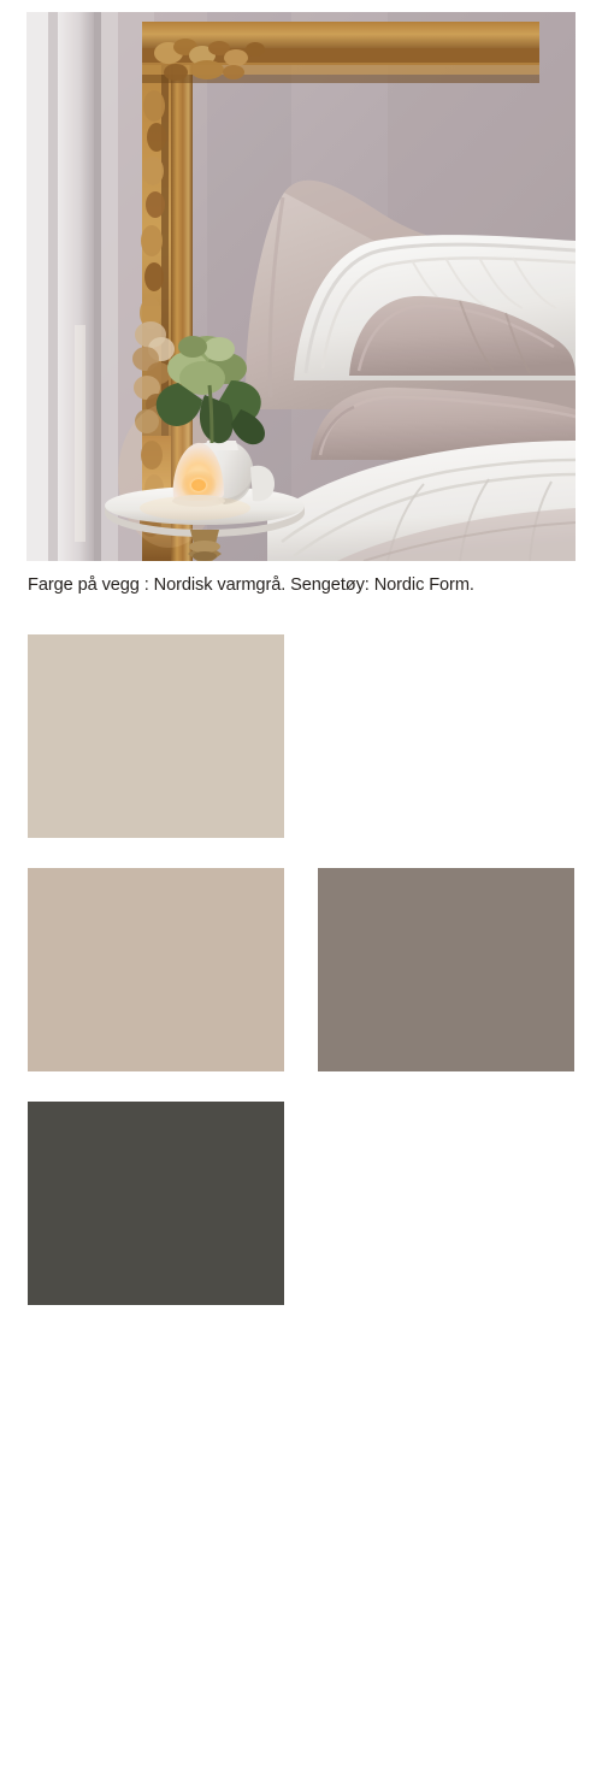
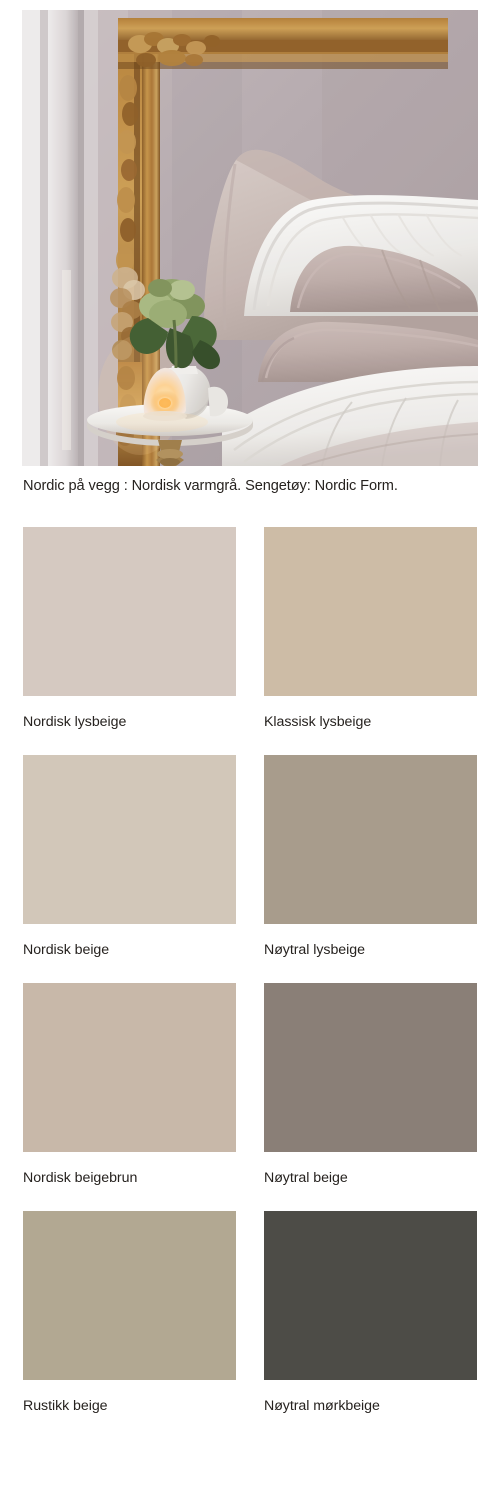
- Farge på vegg : Nordisk varmgrå. Sengetøy: Nordic Form.
+ Nordic på vegg : Nordisk varmgrå. Sengetøy: Nordic Form.
+ Nordisk lysbeige
+ Klassisk lysbeige
+ Nordisk beige
+ Nøytral lysbeige
+ Nordisk beigebrun
+ Nøytral beige
+ Rustikk beige
+ Nøytral mørkbeige
